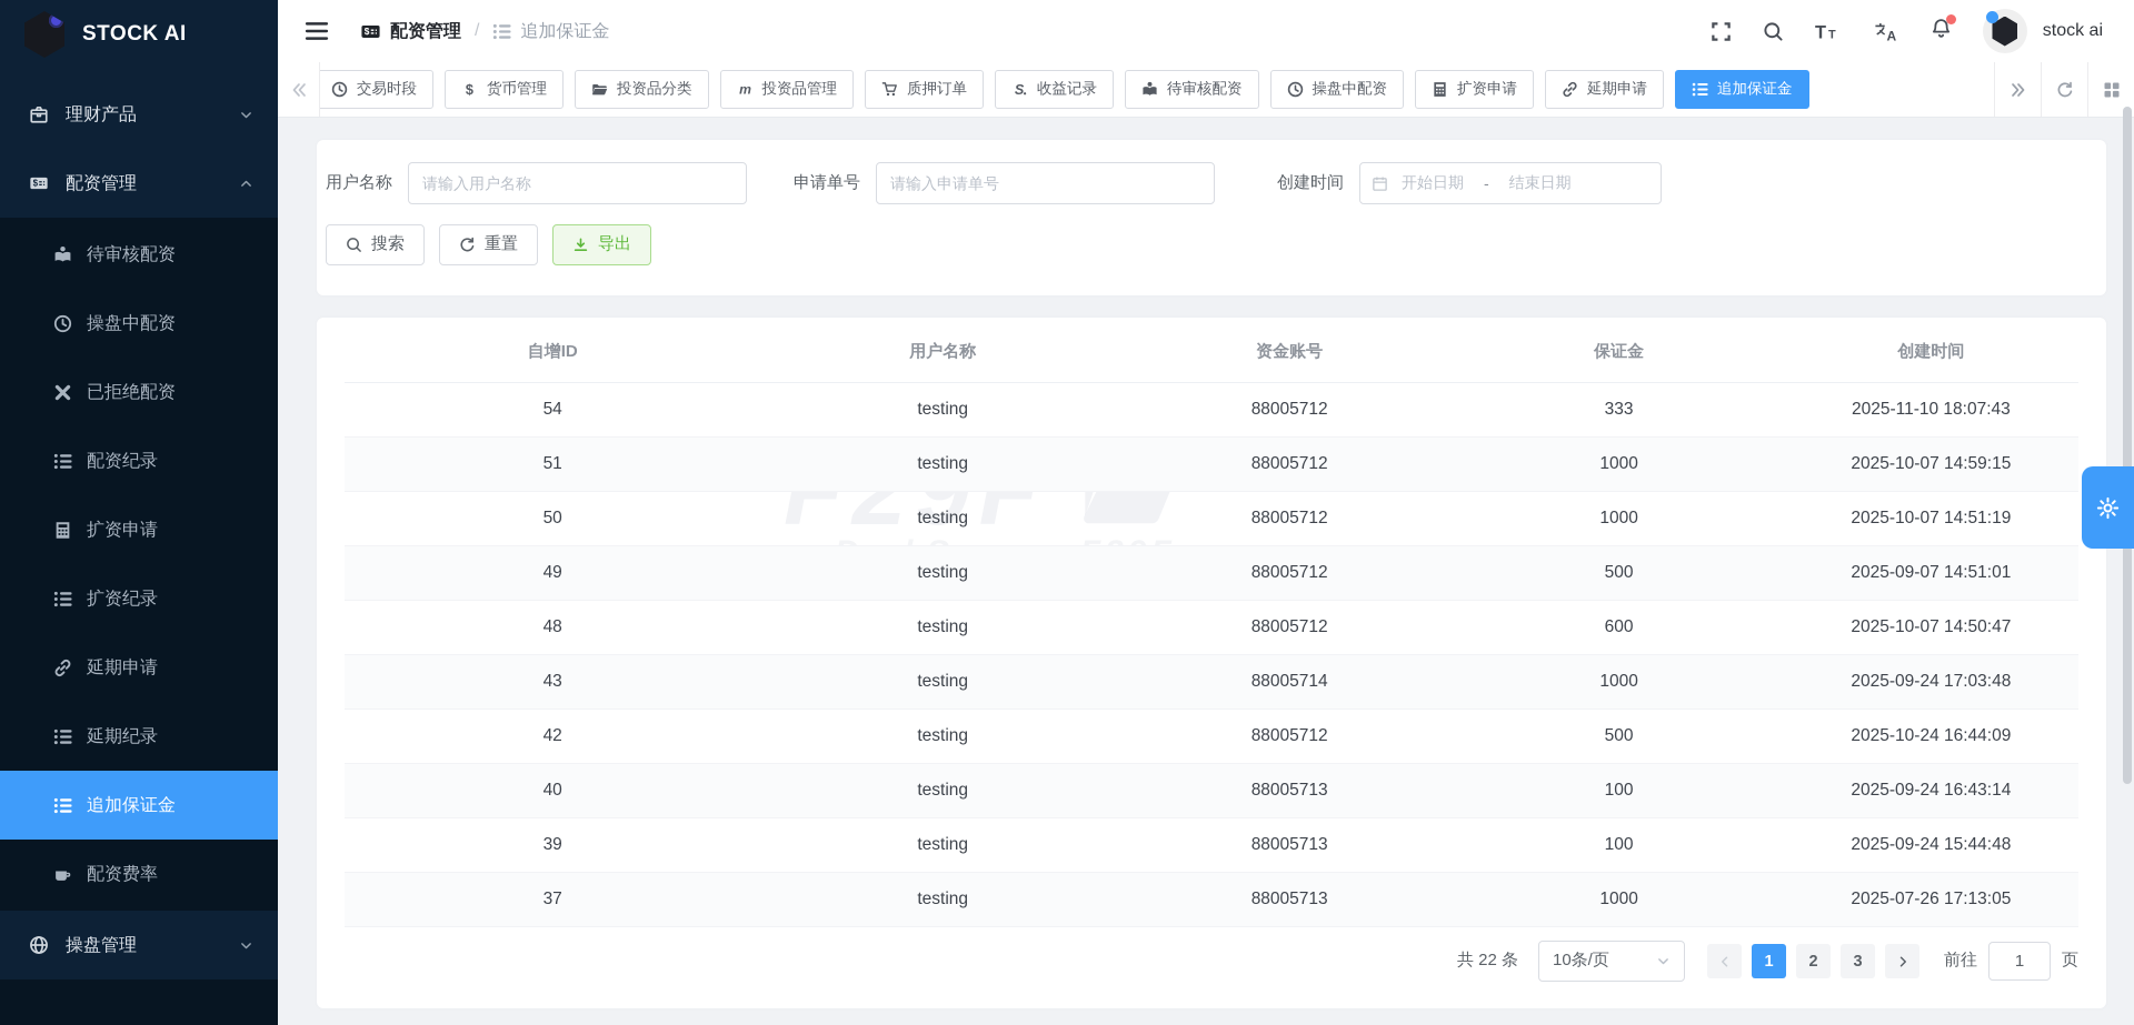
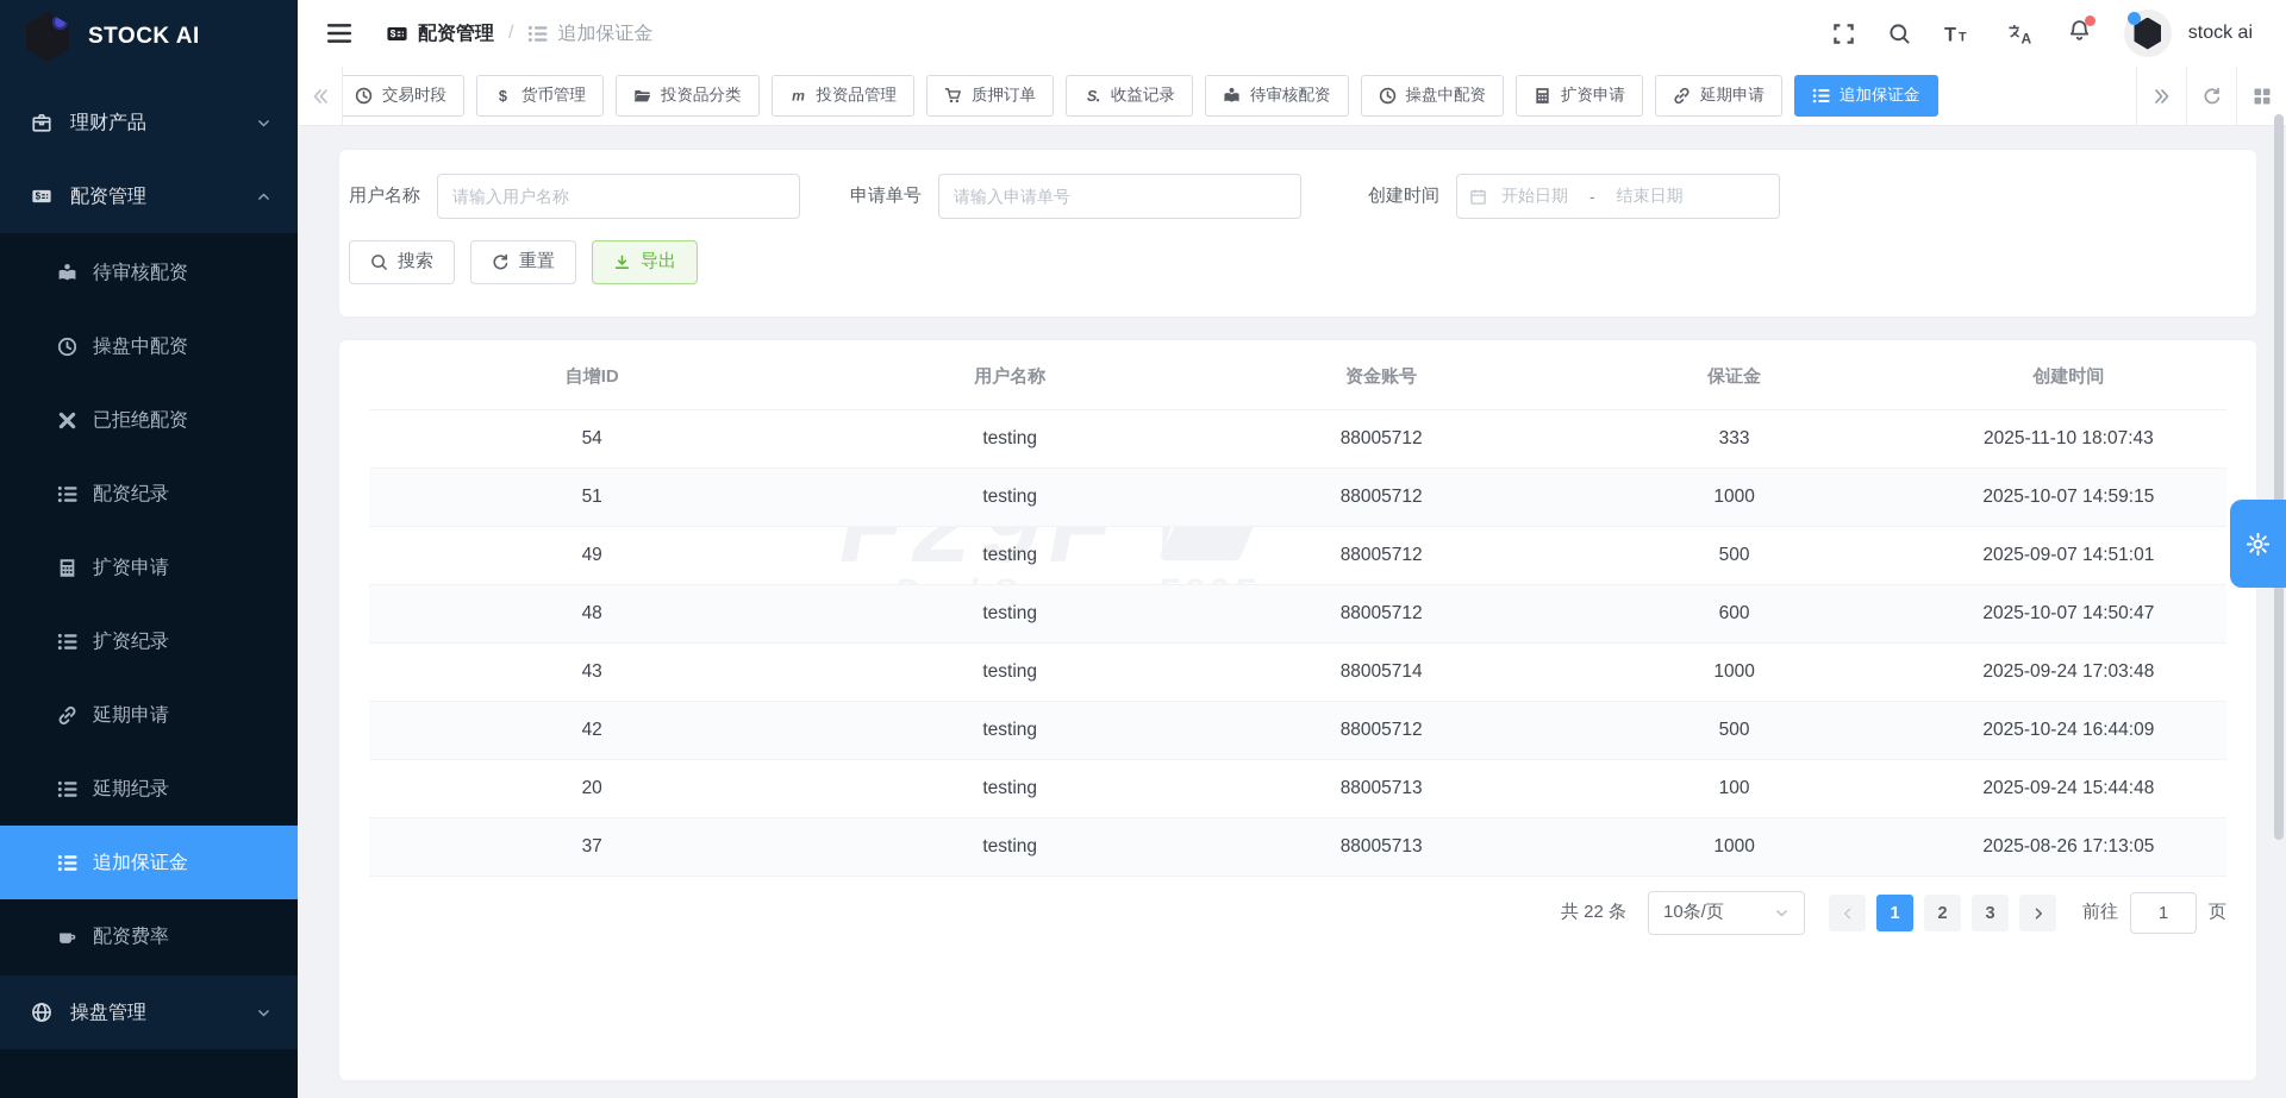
  STOCK AI
  理财产品
  $
  配资管理
  待审核配资
  操盘中配资
  已拒绝配资
  配资纪录
  扩资申请
  扩资纪录
  延期申请
  延期纪录
  追加保证金
  配资费率
  操盘管理
  $
  配资管理
  /
  追加保证金
  T
  T
  A
  stock ai
  交易时段
  $
  货币管理
  投资品分类
  m
  投资品管理
  质押订单
  S
  收益记录
  待审核配资
  操盘中配资
  扩资申请
  延期申请
  追加保证金
  用户名称
  请输入用户名称
  申请单号
  请输入申请单号
  创建时间
  开始日期
  -
  结束日期
  搜索
  重置
  导出
  F29F
  DarkSource F29F
  自增ID	用户名称	资金账号	保证金	创建时间
  54	testing	88005712	333	2025-11-10 18:07:43
  51	testing	88005712	1000	2025-10-07 14:59:15
- 50	testing	88005712	1000	2025-10-07 14:51:19
  49	testing	88005712	500	2025-09-07 14:51:01
  48	testing	88005712	600	2025-10-07 14:50:47
  43	testing	88005714	1000	2025-09-24 17:03:48
  42	testing	88005712	500	2025-10-24 16:44:09
- 40	testing	88005713	100	2025-09-24 16:43:14
- 39	testing	88005713	100	2025-09-24 15:44:48
+ 20	testing	88005713	100	2025-09-24 15:44:48
- 37	testing	88005713	1000	2025-07-26 17:13:05
+ 37	testing	88005713	1000	2025-08-26 17:13:05
  共 22 条
  10条/页
  1
  2
  3
  前往
  1
  页
